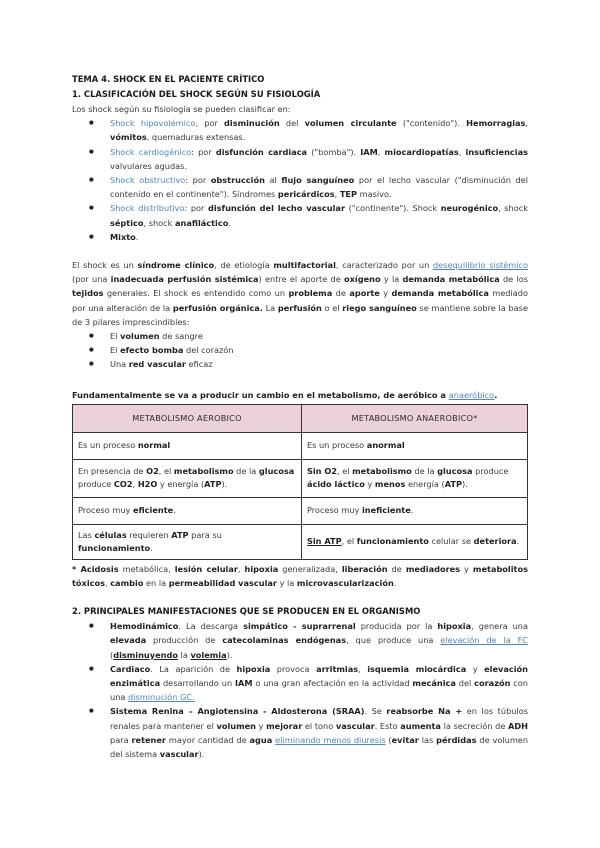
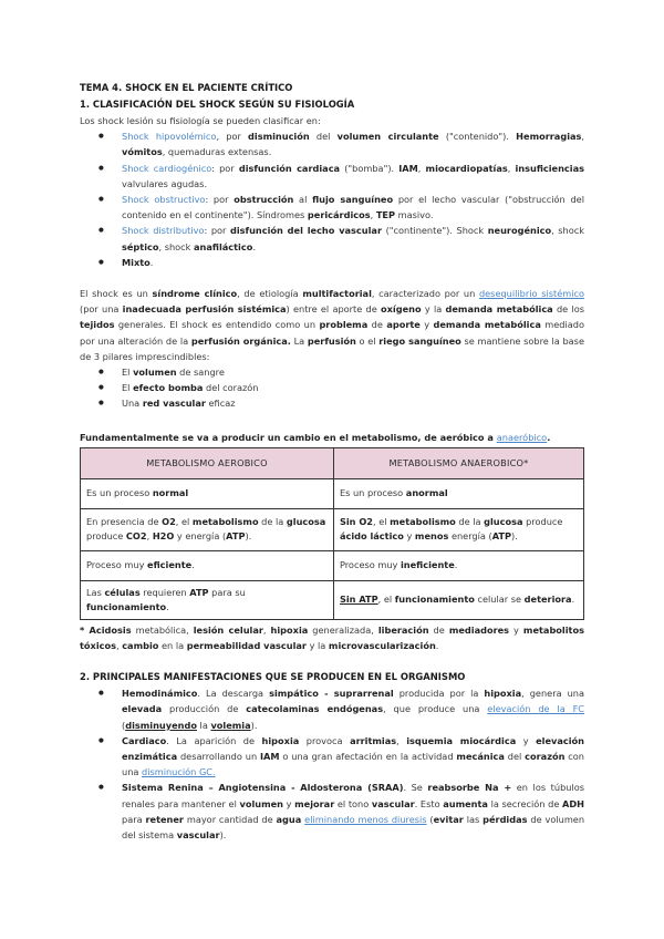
  TEMA 4. SHOCK EN EL PACIENTE CRÍTICO
  1. CLASIFICACIÓN DEL SHOCK SEGÚN SU FISIOLOGÍA
- Los shock según su fisiología se pueden clasificar en:
+ Los shock lesión su fisiología se pueden clasificar en:
  Shock hipovolémico, por disminución del volumen circulante ("contenido"). Hemorragias, vómitos, quemaduras extensas.
  Shock cardiogénico: por disfunción cardiaca ("bomba"). IAM, miocardiopatías, insuficiencias valvulares agudas.
- Shock obstructivo: por obstrucción al flujo sanguíneo por el lecho vascular ("disminución del contenido en el continente"). Síndromes pericárdicos, TEP masivo.
+ Shock obstructivo: por obstrucción al flujo sanguíneo por el lecho vascular ("obstrucción del contenido en el continente"). Síndromes pericárdicos, TEP masivo.
  Shock distributivo: por disfunción del lecho vascular ("continente"). Shock neurogénico, shock séptico, shock anafiláctico.
  Mixto.
  El shock es un síndrome clínico, de etiología multifactorial, caracterizado por un desequilibrio sistémico (por una inadecuada perfusión sistémica) entre el aporte de oxígeno y la demanda metabólica de los tejidos generales. El shock es entendido como un problema de aporte y demanda metabólica mediado por una alteración de la perfusión orgánica. La perfusión o el riego sanguíneo se mantiene sobre la base de 3 pilares imprescindibles:
  El volumen de sangre
  El efecto bomba del corazón
  Una red vascular eficaz
  Fundamentalmente se va a producir un cambio en el metabolismo, de aeróbico a anaeróbico.
  METABOLISMO AEROBICO	METABOLISMO ANAEROBICO*
  Es un proceso normal	Es un proceso anormal
  En presencia de O2, el metabolismo de la glucosa produce CO2, H2O y energía (ATP).	Sin O2, el metabolismo de la glucosa produce ácido láctico y menos energía (ATP).
  Proceso muy eficiente.	Proceso muy ineficiente.
  Las células requieren ATP para su funcionamiento.	Sin ATP, el funcionamiento celular se deteriora.
  * Acidosis metabólica, lesión celular, hipoxia generalizada, liberación de mediadores y metabolitos tóxicos, cambio en la permeabilidad vascular y la microvascularización.
  2. PRINCIPALES MANIFESTACIONES QUE SE PRODUCEN EN EL ORGANISMO
  Hemodinámico. La descarga simpático - suprarrenal producida por la hipoxia, genera una elevada producción de catecolaminas endógenas, que produce una elevación de la FC (disminuyendo la volemia).
  Cardiaco. La aparición de hipoxia provoca arritmias, isquemia miocárdica y elevación enzimática desarrollando un IAM o una gran afectación en la actividad mecánica del corazón con una disminución GC.
  Sistema Renina – Angiotensina - Aldosterona (SRAA). Se reabsorbe Na + en los túbulos renales para mantener el volumen y mejorar el tono vascular. Esto aumenta la secreción de ADH para retener mayor cantidad de agua eliminando menos diuresis (evitar las pérdidas de volumen del sistema vascular).
